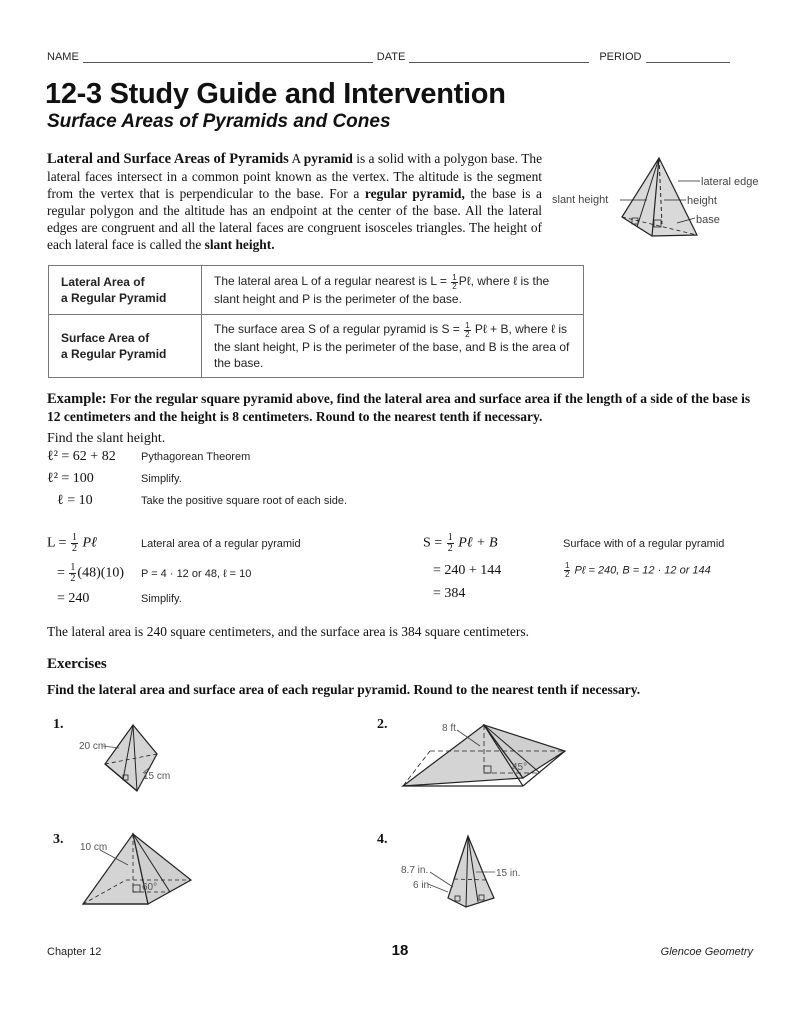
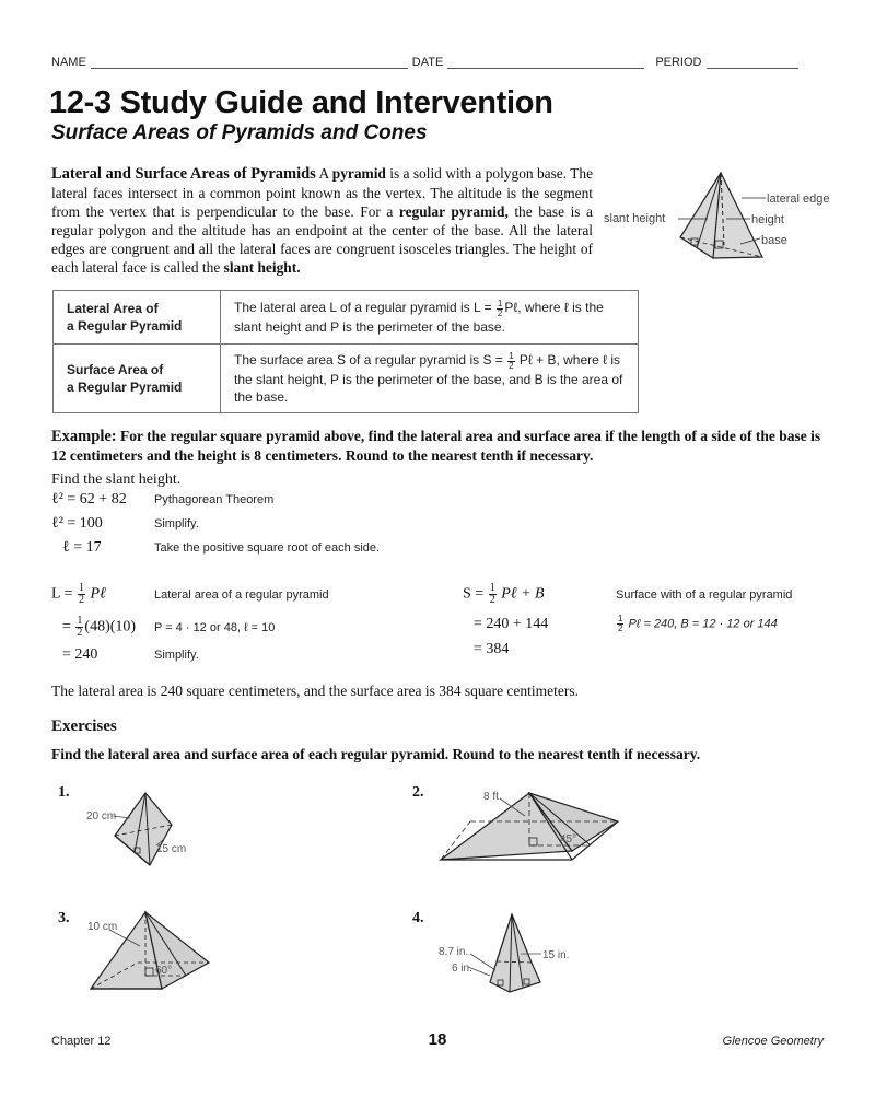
  NAME
  DATE
  PERIOD
  12-3 Study Guide and Intervention
  Surface Areas of Pyramids and Cones
  Lateral and Surface Areas of Pyramids A pyramid is a solid with a polygon base. The lateral faces intersect in a common point known as the vertex. The altitude is the segment from the vertex that is perpendicular to the base. For a regular pyramid, the base is a regular polygon and the altitude has an endpoint at the center of the base. All the lateral edges are congruent and all the lateral faces are congruent isosceles triangles. The height of each lateral face is called the slant height.
  lateral edge
  slant height
  height
  base
- Lateral Area of a Regular Pyramid	The lateral area L of a regular nearest is L = 12Pℓ, where ℓ is the slant height and P is the perimeter of the base.
+ Lateral Area of a Regular Pyramid	The lateral area L of a regular pyramid is L = 12Pℓ, where ℓ is the slant height and P is the perimeter of the base.
  Surface Area of a Regular Pyramid	The surface area S of a regular pyramid is S = 12 Pℓ + B, where ℓ is the slant height, P is the perimeter of the base, and B is the area of the base.
  Example: For the regular square pyramid above, find the lateral area and surface area if the length of a side of the base is 12 centimeters and the height is 8 centimeters. Round to the nearest tenth if necessary.
  Find the slant height.
  ℓ² = 62 + 82
  Pythagorean Theorem
  ℓ² = 100
  Simplify.
- ℓ = 10
+ ℓ = 17
  Take the positive square root of each side.
  L =
  1
  2
  Pℓ
  Lateral area of a regular pyramid
  =
  1
  2
  (48)(10)
  P = 4 · 12 or 48, ℓ = 10
  = 240
  Simplify.
  S =
  1
  2
  Pℓ + B
  Surface with of a regular pyramid
  = 240 + 144
  1
  2
  Pℓ = 240, B = 12 · 12 or 144
  = 384
  The lateral area is 240 square centimeters, and the surface area is 384 square centimeters.
  Exercises
  Find the lateral area and surface area of each regular pyramid. Round to the nearest tenth if necessary.
  1.
  20 cm
  15 cm
  2.
  8 ft
  45°
  3.
  10 cm
  60°
  4.
  8.7 in.
  6 in.
  15 in.
  Chapter 12
  18
  Glencoe Geometry
